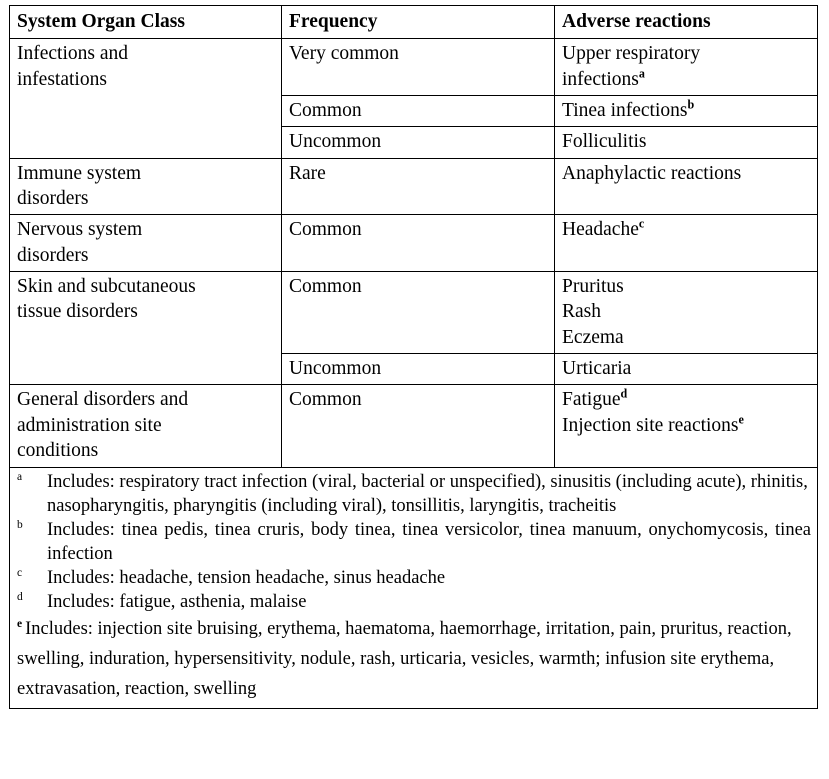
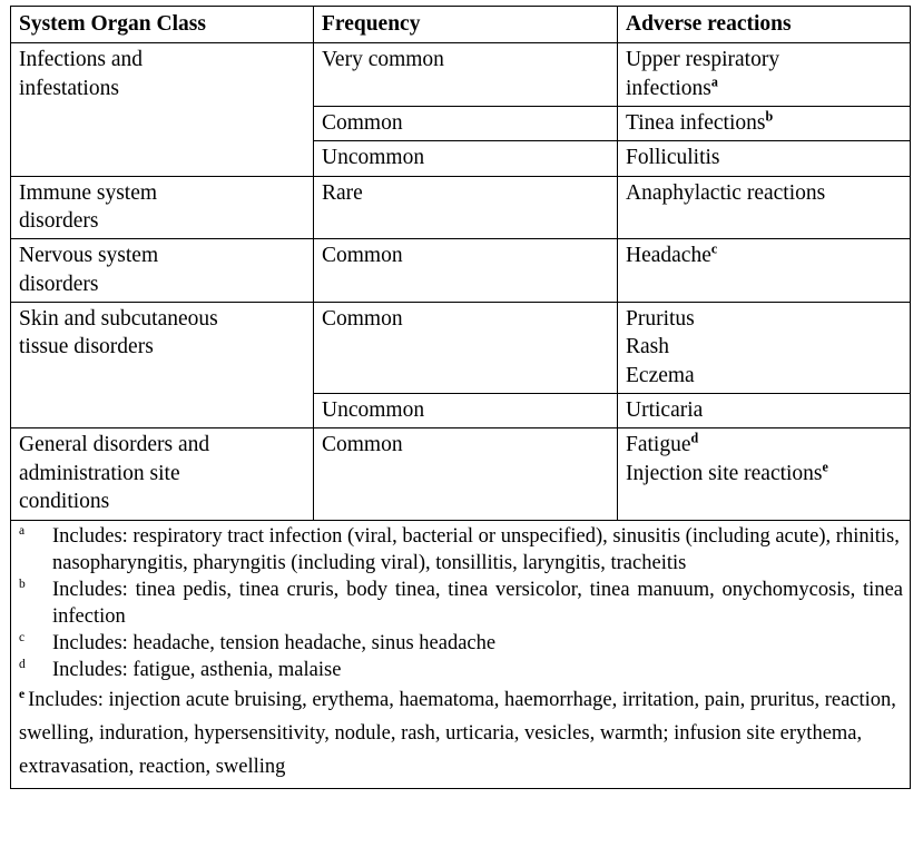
  System Organ Class	Frequency	Adverse reactions
  Infections and infestations	Very common	Upper respiratory infectionsa
  Common	Tinea infectionsb
  Uncommon	Folliculitis
  Immune system disorders	Rare	Anaphylactic reactions
  Nervous system disorders	Common	Headachec
  Skin and subcutaneous tissue disorders	Common	Pruritus Rash Eczema
  Uncommon	Urticaria
  General disorders and administration site conditions	Common	Fatigued Injection site reactionse
- a Includes: respiratory tract infection (viral, bacterial or unspecified), sinusitis (including acute), rhinitis, nasopharyngitis, pharyngitis (including viral), tonsillitis, laryngitis, tracheitis b Includes: tinea pedis, tinea cruris, body tinea, tinea versicolor, tinea manuum, onychomycosis, tinea infection c Includes: headache, tension headache, sinus headache d Includes: fatigue, asthenia, malaise e Includes: injection site bruising, erythema, haematoma, haemorrhage, irritation, pain, pruritus, reaction, swelling, induration, hypersensitivity, nodule, rash, urticaria, vesicles, warmth; infusion site erythema, extravasation, reaction, swelling
+ a Includes: respiratory tract infection (viral, bacterial or unspecified), sinusitis (including acute), rhinitis, nasopharyngitis, pharyngitis (including viral), tonsillitis, laryngitis, tracheitis b Includes: tinea pedis, tinea cruris, body tinea, tinea versicolor, tinea manuum, onychomycosis, tinea infection c Includes: headache, tension headache, sinus headache d Includes: fatigue, asthenia, malaise e Includes: injection acute bruising, erythema, haematoma, haemorrhage, irritation, pain, pruritus, reaction, swelling, induration, hypersensitivity, nodule, rash, urticaria, vesicles, warmth; infusion site erythema, extravasation, reaction, swelling
